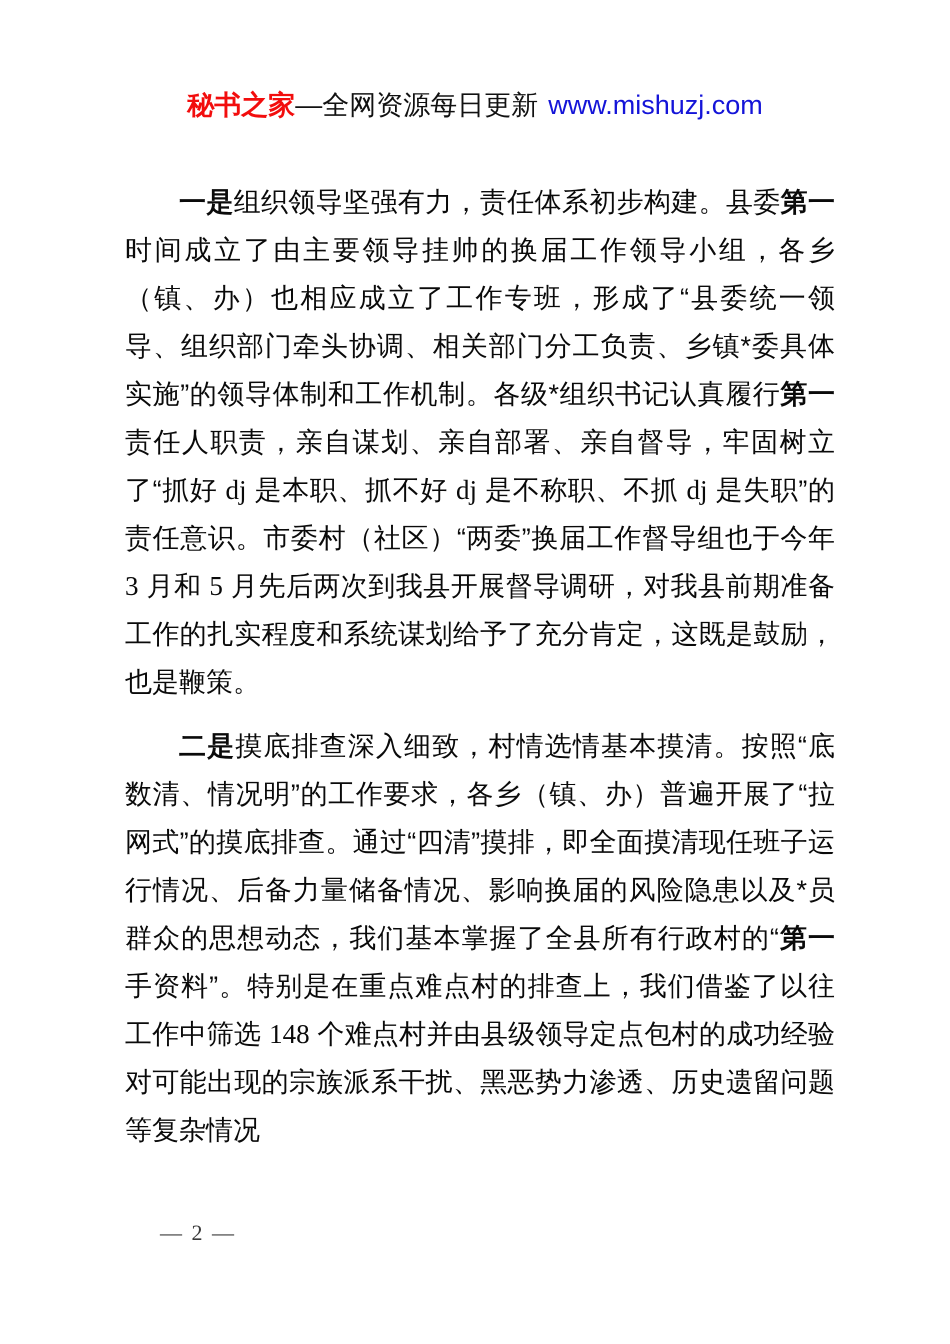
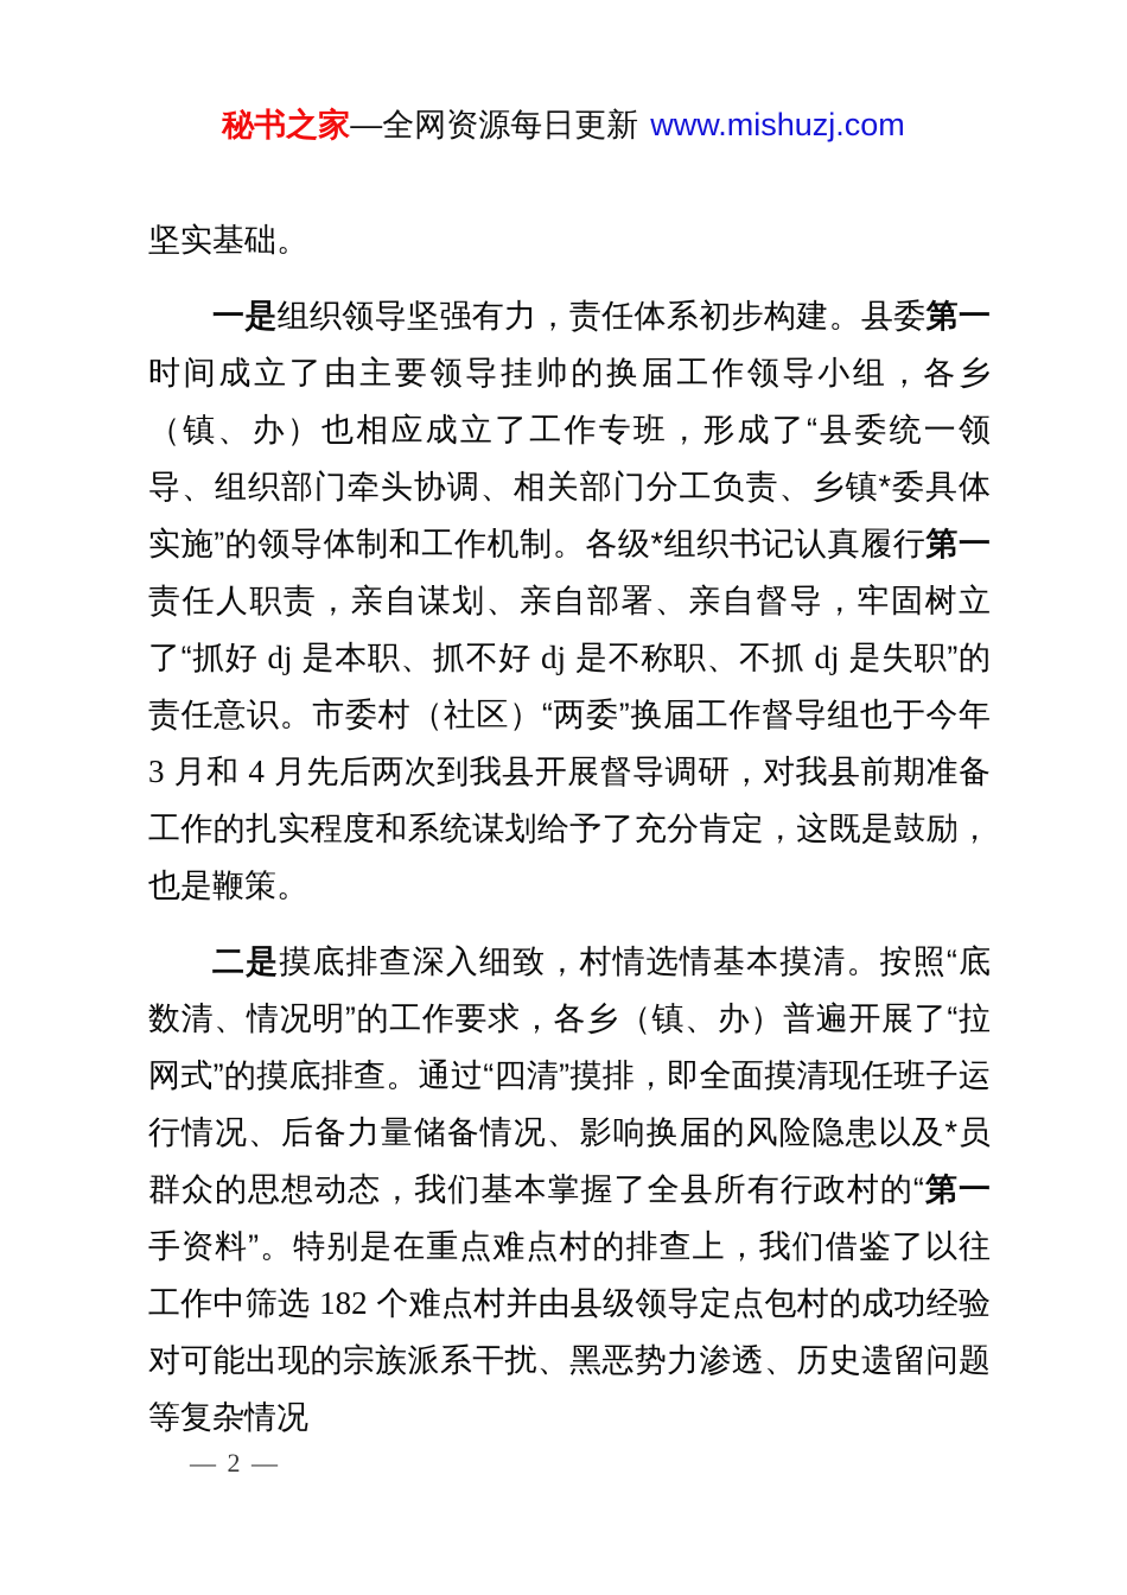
  秘书之家—全网资源每日更新 www.mishuzj.com
+ 坚实基础。
- 一是组织领导坚强有力，责任体系初步构建。县委第一时间成立了由主要领导挂帅的换届工作领导小组，各乡（镇、办）也相应成立了工作专班，形成了“县委统一领导、组织部门牵头协调、相关部门分工负责、乡镇*委具体实施”的领导体制和工作机制。各级*组织书记认真履行第一责任人职责，亲自谋划、亲自部署、亲自督导，牢固树立了“抓好 dj 是本职、抓不好 dj 是不称职、不抓 dj 是失职”的责任意识。市委村（社区）“两委”换届工作督导组也于今年 3 月和 5 月先后两次到我县开展督导调研，对我县前期准备工作的扎实程度和系统谋划给予了充分肯定，这既是鼓励，也是鞭策。
+ 一是组织领导坚强有力，责任体系初步构建。县委第一时间成立了由主要领导挂帅的换届工作领导小组，各乡（镇、办）也相应成立了工作专班，形成了“县委统一领导、组织部门牵头协调、相关部门分工负责、乡镇*委具体实施”的领导体制和工作机制。各级*组织书记认真履行第一责任人职责，亲自谋划、亲自部署、亲自督导，牢固树立了“抓好 dj 是本职、抓不好 dj 是不称职、不抓 dj 是失职”的责任意识。市委村（社区）“两委”换届工作督导组也于今年 3 月和 4 月先后两次到我县开展督导调研，对我县前期准备工作的扎实程度和系统谋划给予了充分肯定，这既是鼓励，也是鞭策。
- 二是摸底排查深入细致，村情选情基本摸清。按照“底数清、情况明”的工作要求，各乡（镇、办）普遍开展了“拉网式”的摸底排查。通过“四清”摸排，即全面摸清现任班子运行情况、后备力量储备情况、影响换届的风险隐患以及*员群众的思想动态，我们基本掌握了全县所有行政村的“第一手资料”。特别是在重点难点村的排查上，我们借鉴了以往工作中筛选 148 个难点村并由县级领导定点包村的成功经验对可能出现的宗族派系干扰、黑恶势力渗透、历史遗留问题等复杂情况
+ 二是摸底排查深入细致，村情选情基本摸清。按照“底数清、情况明”的工作要求，各乡（镇、办）普遍开展了“拉网式”的摸底排查。通过“四清”摸排，即全面摸清现任班子运行情况、后备力量储备情况、影响换届的风险隐患以及*员群众的思想动态，我们基本掌握了全县所有行政村的“第一手资料”。特别是在重点难点村的排查上，我们借鉴了以往工作中筛选 182 个难点村并由县级领导定点包村的成功经验对可能出现的宗族派系干扰、黑恶势力渗透、历史遗留问题等复杂情况
  — 2 —
